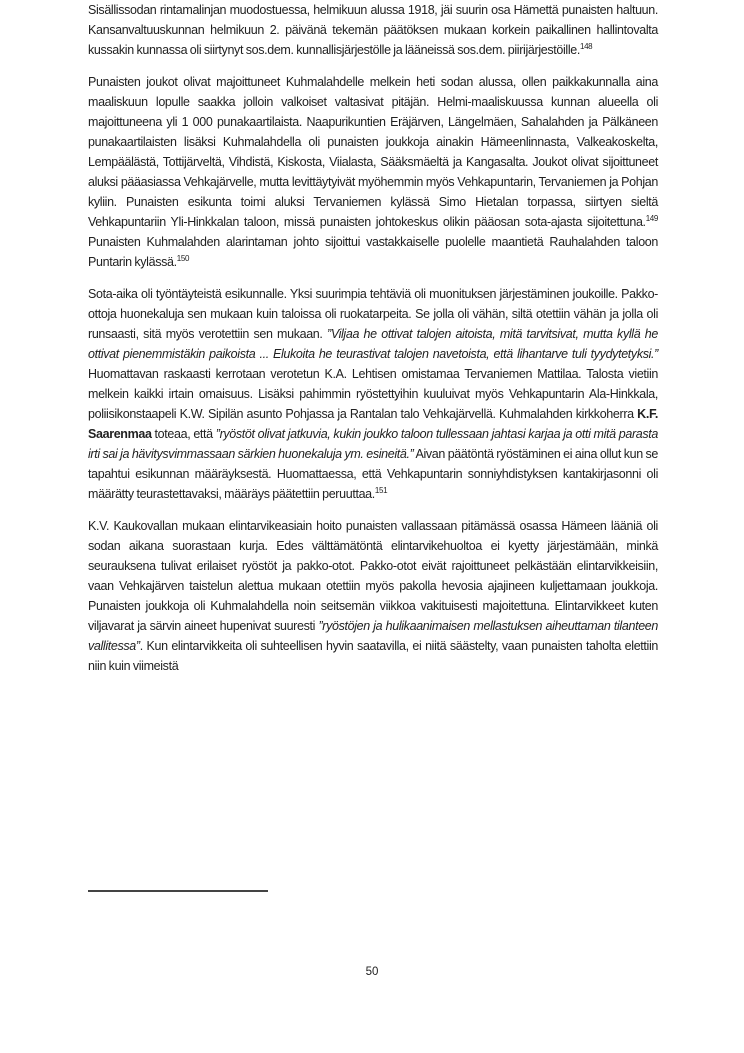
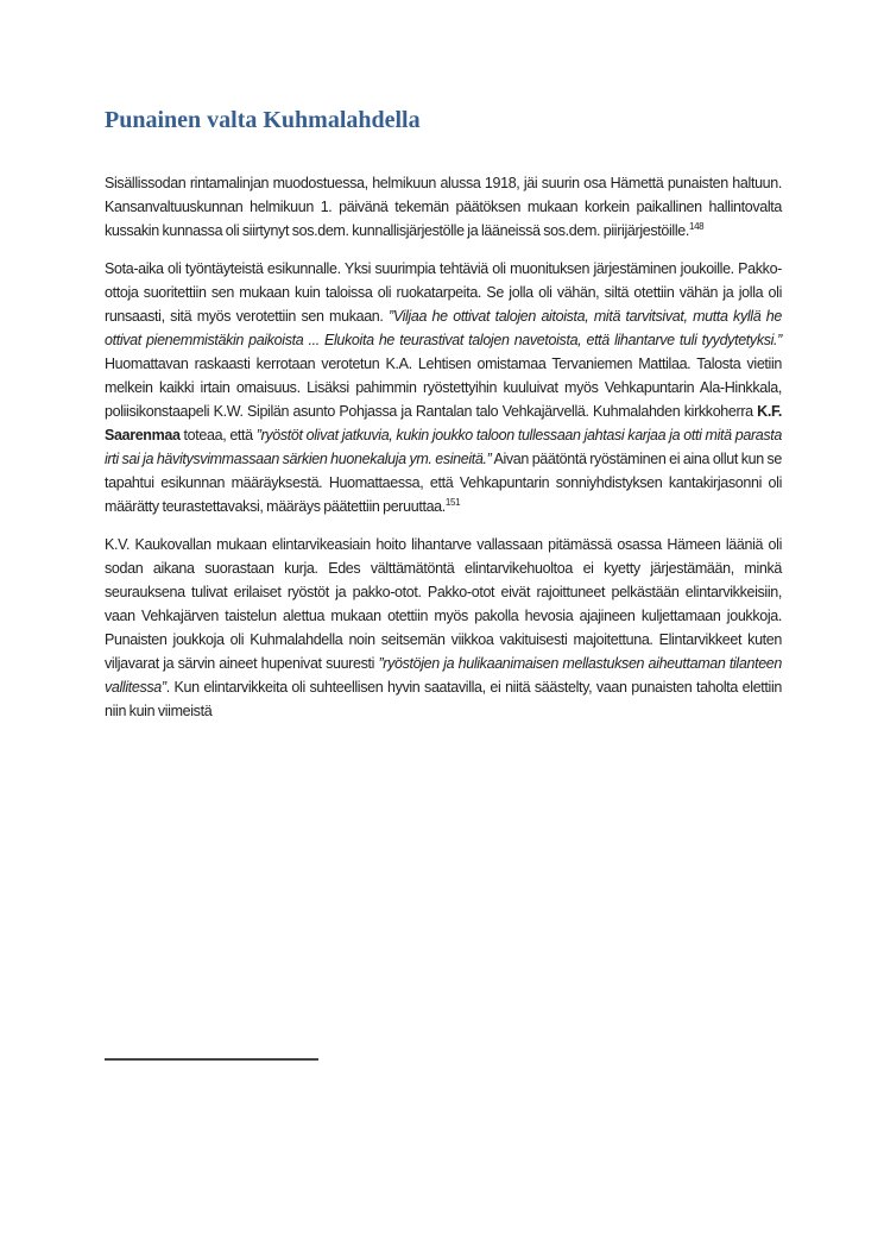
+ Punainen valta Kuhmalahdella
- Sisällissodan rintamalinjan muodostuessa, helmikuun alussa 1918, jäi suurin osa Hämettä punaisten haltuun. Kansanvaltuuskunnan helmikuun 2. päivänä tekemän päätöksen mukaan korkein paikallinen hallintovalta kussakin kunnassa oli siirtynyt sos.dem. kunnallisjärjestölle ja lääneissä sos.dem. piirijärjestöille.148
+ Sisällissodan rintamalinjan muodostuessa, helmikuun alussa 1918, jäi suurin osa Hämettä punaisten haltuun. Kansanvaltuuskunnan helmikuun 1. päivänä tekemän päätöksen mukaan korkein paikallinen hallintovalta kussakin kunnassa oli siirtynyt sos.dem. kunnallisjärjestölle ja lääneissä sos.dem. piirijärjestöille.148
- Punaisten joukot olivat majoittuneet Kuhmalahdelle melkein heti sodan alussa, ollen paikkakunnalla aina maaliskuun lopulle saakka jolloin valkoiset valtasivat pitäjän. Helmi-maaliskuussa kunnan alueella oli majoittuneena yli 1 000 punakaartilaista. Naapurikuntien Eräjärven, Längelmäen, Sahalahden ja Pälkäneen punakaartilaisten lisäksi Kuhmalahdella oli punaisten joukkoja ainakin Hämeenlinnasta, Valkeakoskelta, Lempäälästä, Tottijärveltä, Vihdistä, Kiskosta, Viialasta, Sääksmäeltä ja Kangasalta. Joukot olivat sijoittuneet aluksi pääasiassa Vehkajärvelle, mutta levittäytyivät myöhemmin myös Vehkapuntarin, Tervaniemen ja Pohjan kyliin. Punaisten esikunta toimi aluksi Tervaniemen kylässä Simo Hietalan torpassa, siirtyen sieltä Vehkapuntariin Yli-Hinkkalan taloon, missä punaisten johtokeskus olikin pääosan sota-ajasta sijoitettuna.149 Punaisten Kuhmalahden alarintaman johto sijoittui vastakkaiselle puolelle maantietä Rauhalahden taloon Puntarin kylässä.150
- Sota-aika oli työntäyteistä esikunnalle. Yksi suurimpia tehtäviä oli muonituksen järjestäminen joukoille. Pakko-ottoja huonekaluja sen mukaan kuin taloissa oli ruokatarpeita. Se jolla oli vähän, siltä otettiin vähän ja jolla oli runsaasti, sitä myös verotettiin sen mukaan. ”Viljaa he ottivat talojen aitoista, mitä tarvitsivat, mutta kyllä he ottivat pienemmistäkin paikoista ... Elukoita he teurastivat talojen navetoista, että lihantarve tuli tyydytetyksi.” Huomattavan raskaasti kerrotaan verotetun K.A. Lehtisen omistamaa Tervaniemen Mattilaa. Talosta vietiin melkein kaikki irtain omaisuus. Lisäksi pahimmin ryöstettyihin kuuluivat myös Vehkapuntarin Ala-Hinkkala, poliisikonstaapeli K.W. Sipilän asunto Pohjassa ja Rantalan talo Vehkajärvellä. Kuhmalahden kirkkoherra K.F. Saarenmaa toteaa, että ”ryöstöt olivat jatkuvia, kukin joukko taloon tullessaan jahtasi karjaa ja otti mitä parasta irti sai ja hävitysvimmassaan särkien huonekaluja ym. esineitä.” Aivan päätöntä ryöstäminen ei aina ollut kun se tapahtui esikunnan määräyksestä. Huomattaessa, että Vehkapuntarin sonniyhdistyksen kantakirjasonni oli määrätty teurastettavaksi, määräys päätettiin peruuttaa.151
+ Sota-aika oli työntäyteistä esikunnalle. Yksi suurimpia tehtäviä oli muonituksen järjestäminen joukoille. Pakko-ottoja suoritettiin sen mukaan kuin taloissa oli ruokatarpeita. Se jolla oli vähän, siltä otettiin vähän ja jolla oli runsaasti, sitä myös verotettiin sen mukaan. ”Viljaa he ottivat talojen aitoista, mitä tarvitsivat, mutta kyllä he ottivat pienemmistäkin paikoista ... Elukoita he teurastivat talojen navetoista, että lihantarve tuli tyydytetyksi.” Huomattavan raskaasti kerrotaan verotetun K.A. Lehtisen omistamaa Tervaniemen Mattilaa. Talosta vietiin melkein kaikki irtain omaisuus. Lisäksi pahimmin ryöstettyihin kuuluivat myös Vehkapuntarin Ala-Hinkkala, poliisikonstaapeli K.W. Sipilän asunto Pohjassa ja Rantalan talo Vehkajärvellä. Kuhmalahden kirkkoherra K.F. Saarenmaa toteaa, että ”ryöstöt olivat jatkuvia, kukin joukko taloon tullessaan jahtasi karjaa ja otti mitä parasta irti sai ja hävitysvimmassaan särkien huonekaluja ym. esineitä.” Aivan päätöntä ryöstäminen ei aina ollut kun se tapahtui esikunnan määräyksestä. Huomattaessa, että Vehkapuntarin sonniyhdistyksen kantakirjasonni oli määrätty teurastettavaksi, määräys päätettiin peruuttaa.151
- K.V. Kaukovallan mukaan elintarvikeasiain hoito punaisten vallassaan pitämässä osassa Hämeen lääniä oli sodan aikana suorastaan kurja. Edes välttämätöntä elintarvikehuoltoa ei kyetty järjestämään, minkä seurauksena tulivat erilaiset ryöstöt ja pakko-otot. Pakko-otot eivät rajoittuneet pelkästään elintarvikkeisiin, vaan Vehkajärven taistelun alettua mukaan otettiin myös pakolla hevosia ajajineen kuljettamaan joukkoja. Punaisten joukkoja oli Kuhmalahdella noin seitsemän viikkoa vakituisesti majoitettuna. Elintarvikkeet kuten viljavarat ja särvin aineet hupenivat suuresti ”ryöstöjen ja hulikaanimaisen mellastuksen aiheuttaman tilanteen vallitessa”. Kun elintarvikkeita oli suhteellisen hyvin saatavilla, ei niitä säästelty, vaan punaisten taholta elettiin niin kuin viimeistä
+ K.V. Kaukovallan mukaan elintarvikeasiain hoito lihantarve vallassaan pitämässä osassa Hämeen lääniä oli sodan aikana suorastaan kurja. Edes välttämätöntä elintarvikehuoltoa ei kyetty järjestämään, minkä seurauksena tulivat erilaiset ryöstöt ja pakko-otot. Pakko-otot eivät rajoittuneet pelkästään elintarvikkeisiin, vaan Vehkajärven taistelun alettua mukaan otettiin myös pakolla hevosia ajajineen kuljettamaan joukkoja. Punaisten joukkoja oli Kuhmalahdella noin seitsemän viikkoa vakituisesti majoitettuna. Elintarvikkeet kuten viljavarat ja särvin aineet hupenivat suuresti ”ryöstöjen ja hulikaanimaisen mellastuksen aiheuttaman tilanteen vallitessa”. Kun elintarvikkeita oli suhteellisen hyvin saatavilla, ei niitä säästelty, vaan punaisten taholta elettiin niin kuin viimeistä
- 50
